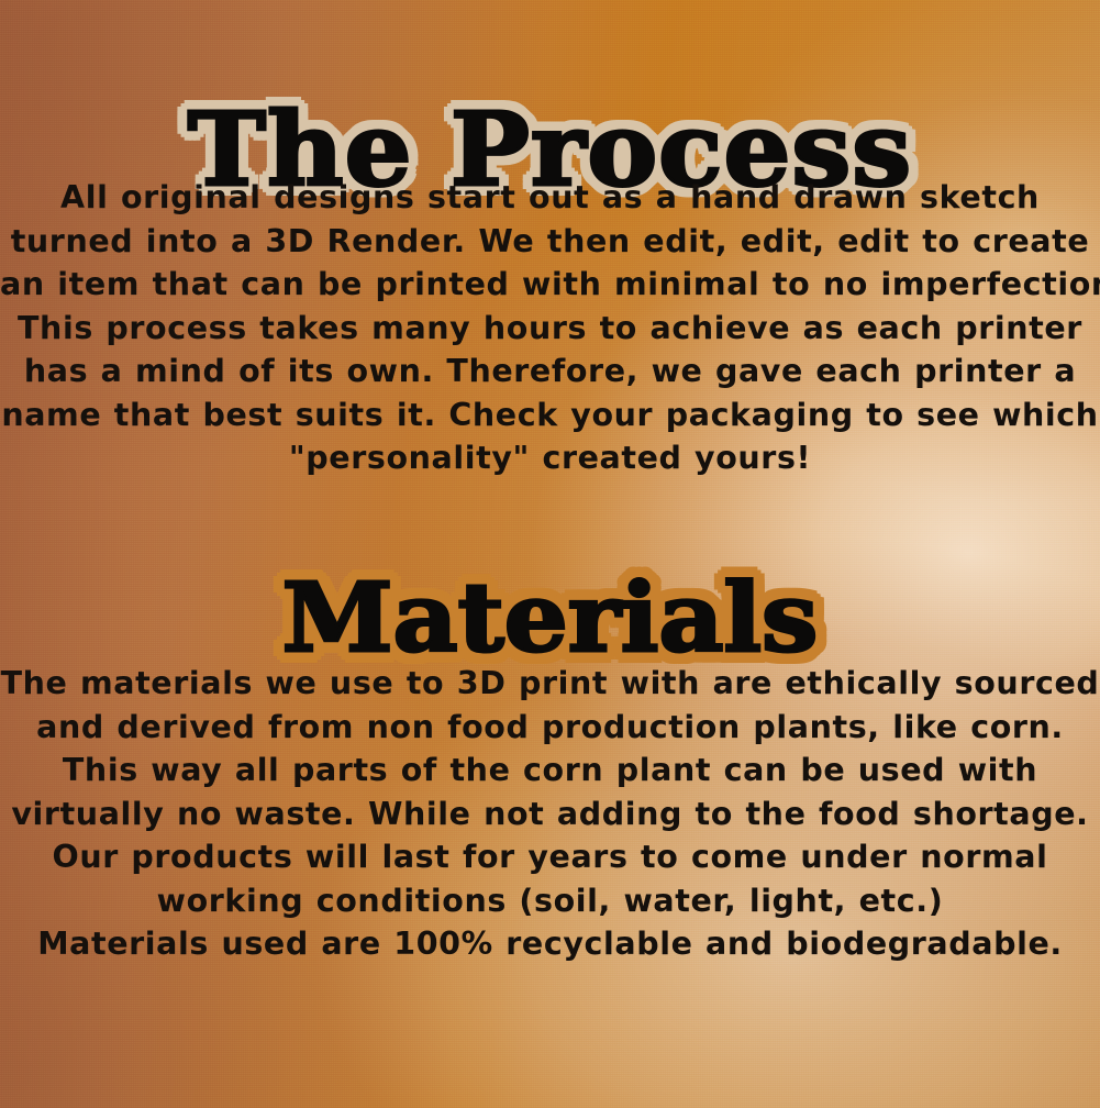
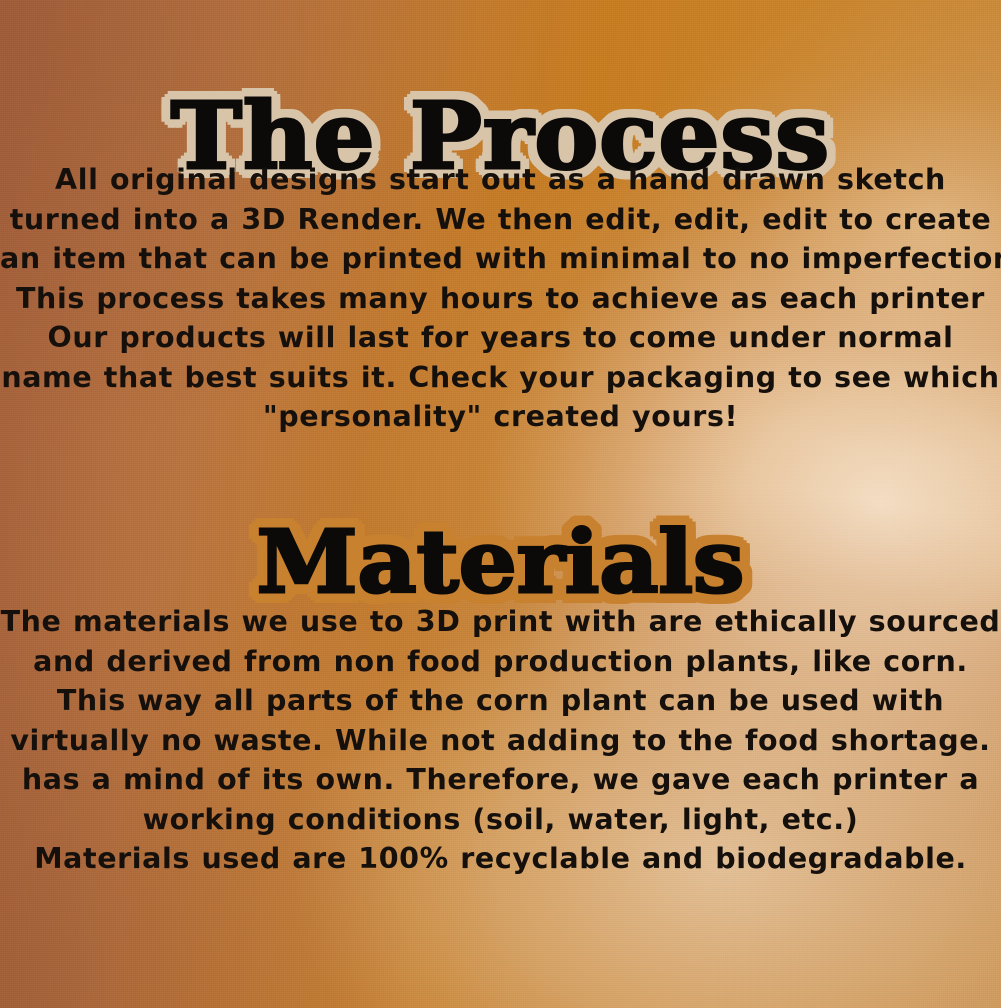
  The Process
  All original designs start out as a hand drawn sketch
  turned into a 3D Render. We then edit, edit, edit to create
  an item that can be printed with minimal to no imperfectio
  This process takes many hours to achieve as each printer
- has a mind of its own. Therefore, we gave each printer a
+ Our products will last for years to come under normal
  name that best suits it. Check your packaging to see which
  "personality" created yours!
  Materials
  The materials we use to 3D print with are ethically sourced
  and derived from non food production plants, like corn.
  This way all parts of the corn plant can be used with
  virtually no waste. While not adding to the food shortage.
- Our products will last for years to come under normal
+ has a mind of its own. Therefore, we gave each printer a
  working conditions (soil, water, light, etc.)
  Materials used are 100% recyclable and biodegradable.
